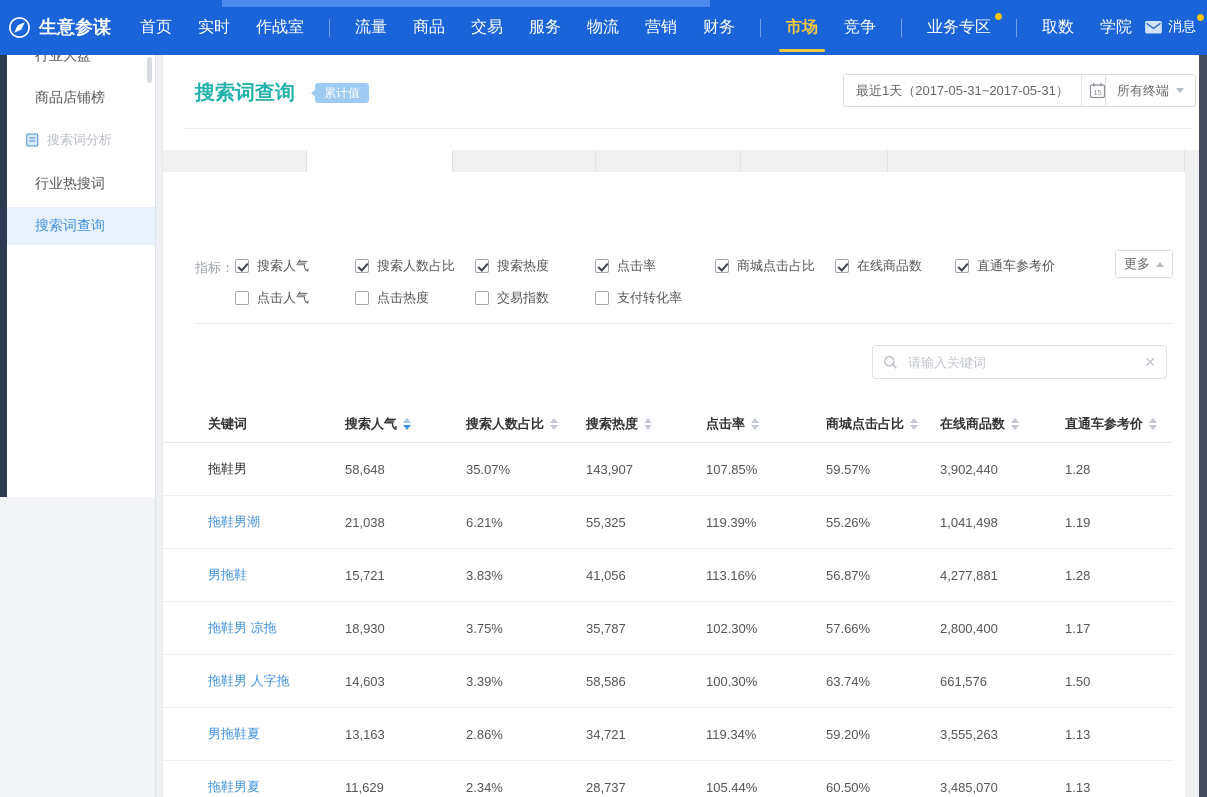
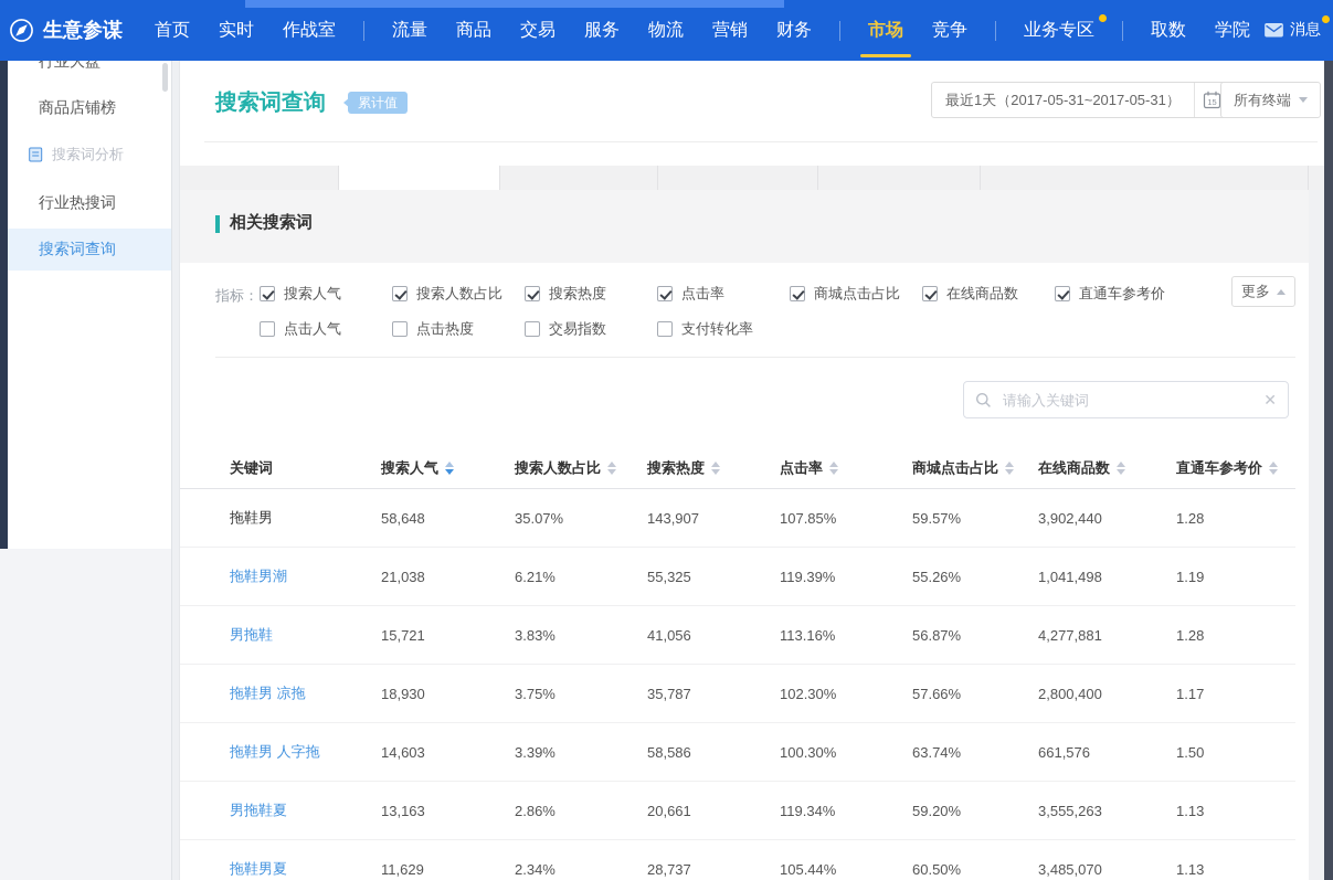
  生意参谋
  首页
  实时
  作战室
  流量
  商品
  交易
  服务
  物流
  营销
  财务
  市场
  竞争
  业务专区
  取数
  学院
  消息
  商品店铺榜
  搜索词分析
  行业热搜词
  搜索词查询
  搜索词查询
  累计值
  最近1天（2017-05-31~2017-05-31）
  15
  所有终端
+ 相关搜索词
  指标：
  搜索人气
  搜索人数占比
  搜索热度
  点击率
  商城点击占比
  在线商品数
  直通车参考价
  点击人气
  点击热度
  交易指数
  支付转化率
  更多
  请输入关键词
  ✕
  关键词
  搜索人气
  搜索人数占比
  搜索热度
  点击率
  商城点击占比
  在线商品数
  直通车参考价
  拖鞋男
  58,648
  35.07%
  143,907
  107.85%
  59.57%
  3,902,440
  1.28
  拖鞋男潮
  21,038
  6.21%
  55,325
  119.39%
  55.26%
  1,041,498
  1.19
  男拖鞋
  15,721
  3.83%
  41,056
  113.16%
  56.87%
  4,277,881
  1.28
  拖鞋男 凉拖
  18,930
  3.75%
  35,787
  102.30%
  57.66%
  2,800,400
  1.17
  拖鞋男 人字拖
  14,603
  3.39%
  58,586
  100.30%
  63.74%
  661,576
  1.50
  男拖鞋夏
  13,163
  2.86%
- 34,721
+ 20,661
  119.34%
  59.20%
  3,555,263
  1.13
  拖鞋男夏
  11,629
  2.34%
  28,737
  105.44%
  60.50%
  3,485,070
  1.13
